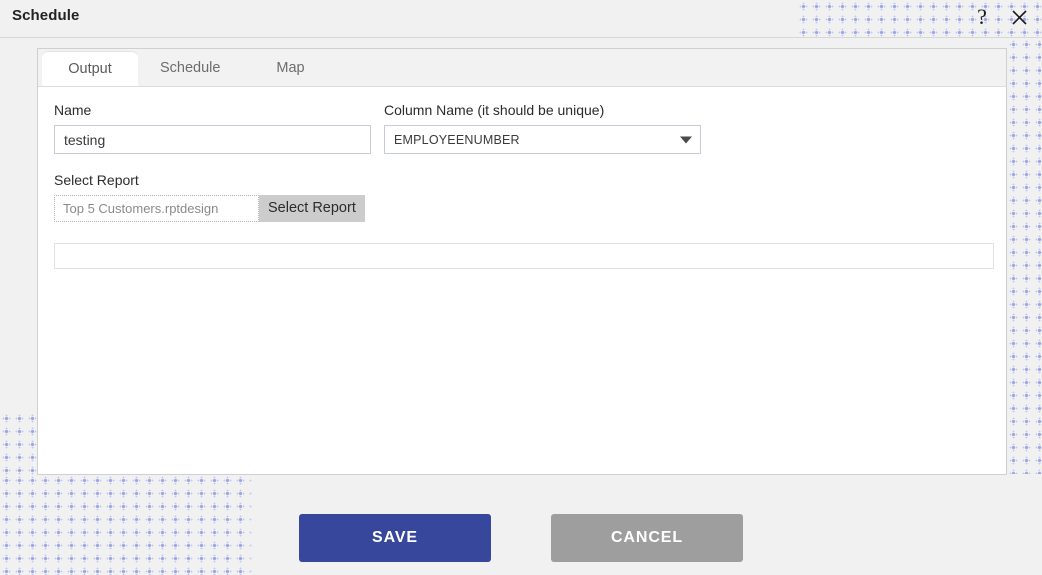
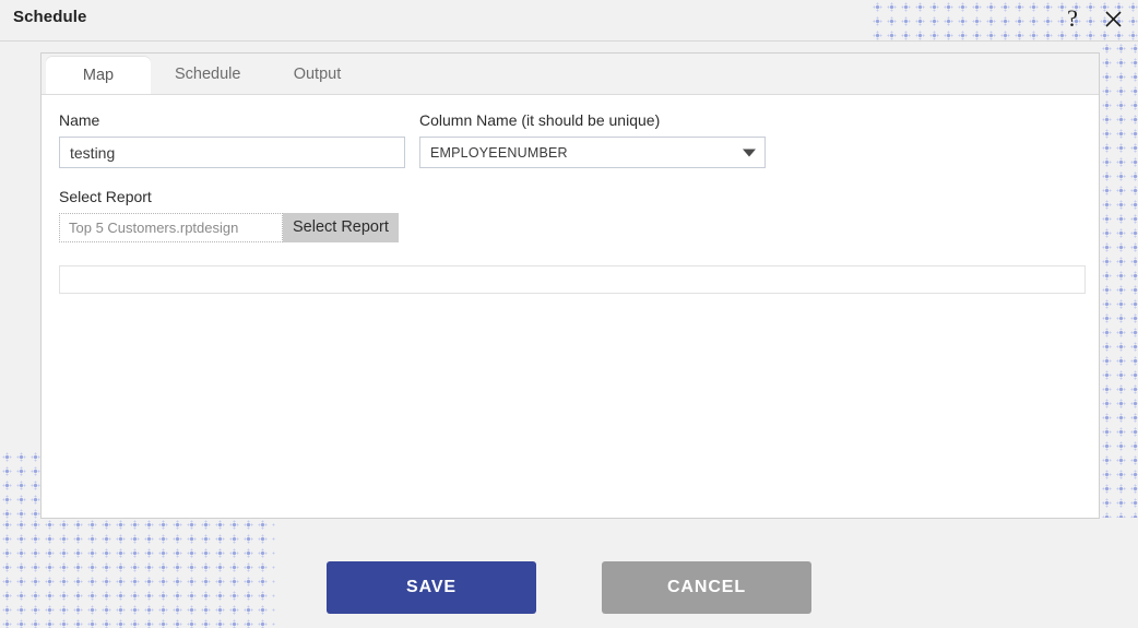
  Schedule
  ?
- Output
+ Map
  Schedule
- Map
+ Output
  Name
  testing
  Column Name (it should be unique)
  EMPLOYEENUMBER
  Select Report
  Top 5 Customers.rptdesign
  Select Report
  SAVE
  CANCEL
